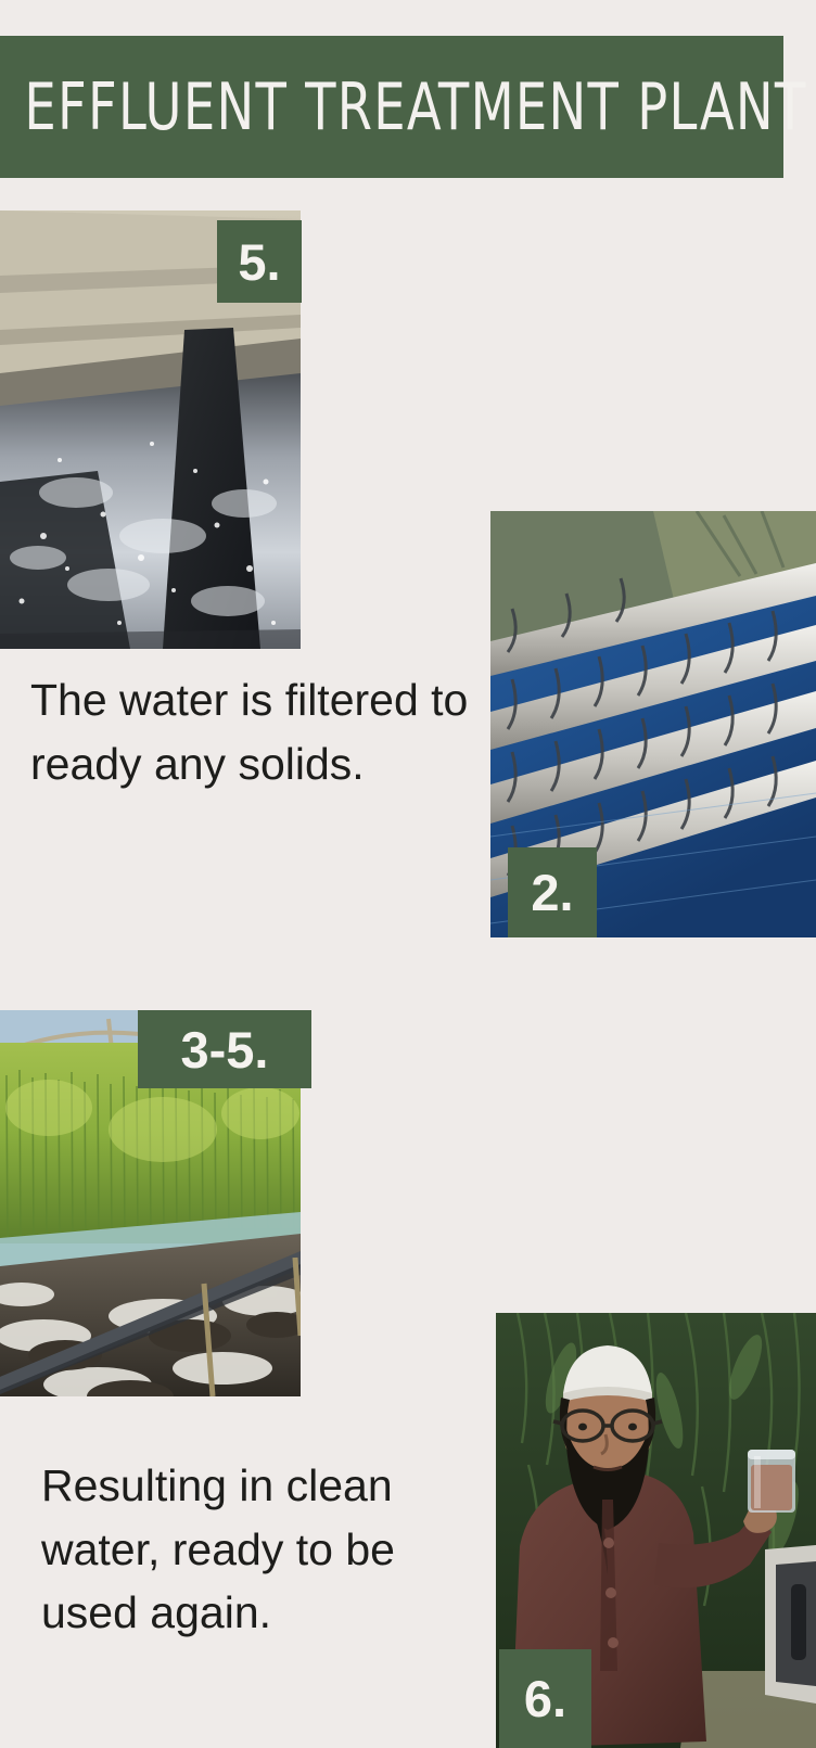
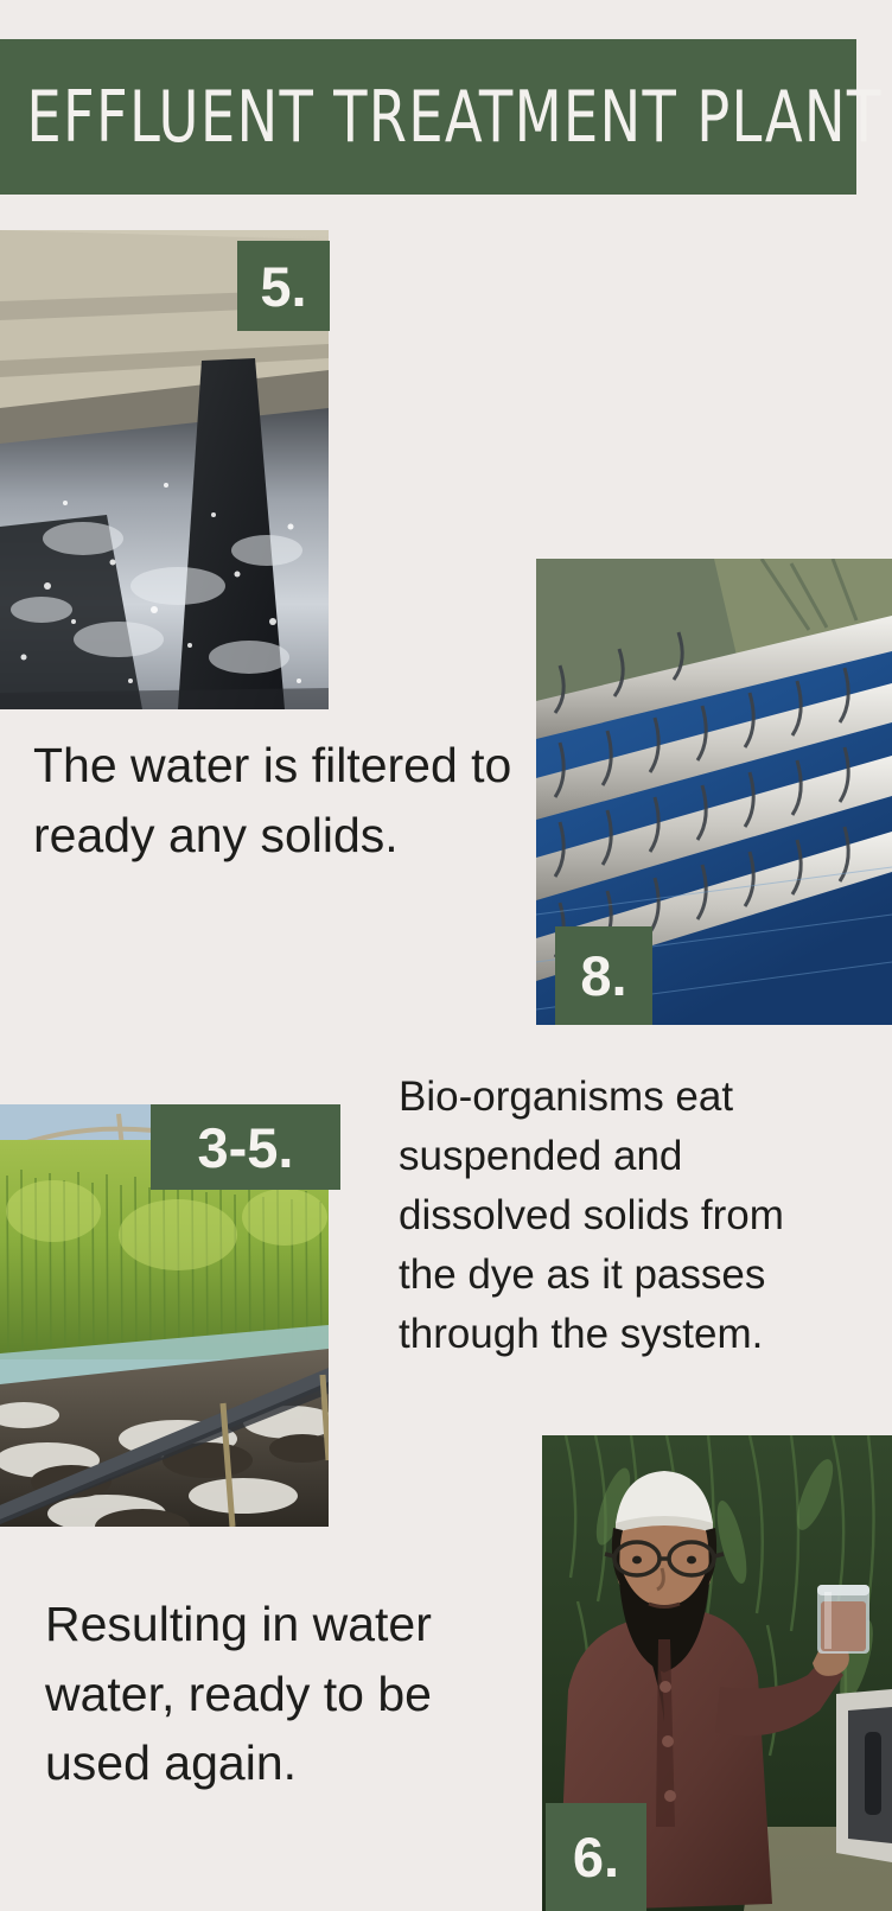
  EFFLUENT TREATMENT PLANT
  5.
- 2.
+ 8.
  The water is filtered to ready any solids.
  3-5.
+ Bio-organisms eat suspended and dissolved solids from the dye as it passes through the system.
  6.
- Resulting in clean water, ready to be used again.
+ Resulting in water water, ready to be used again.
